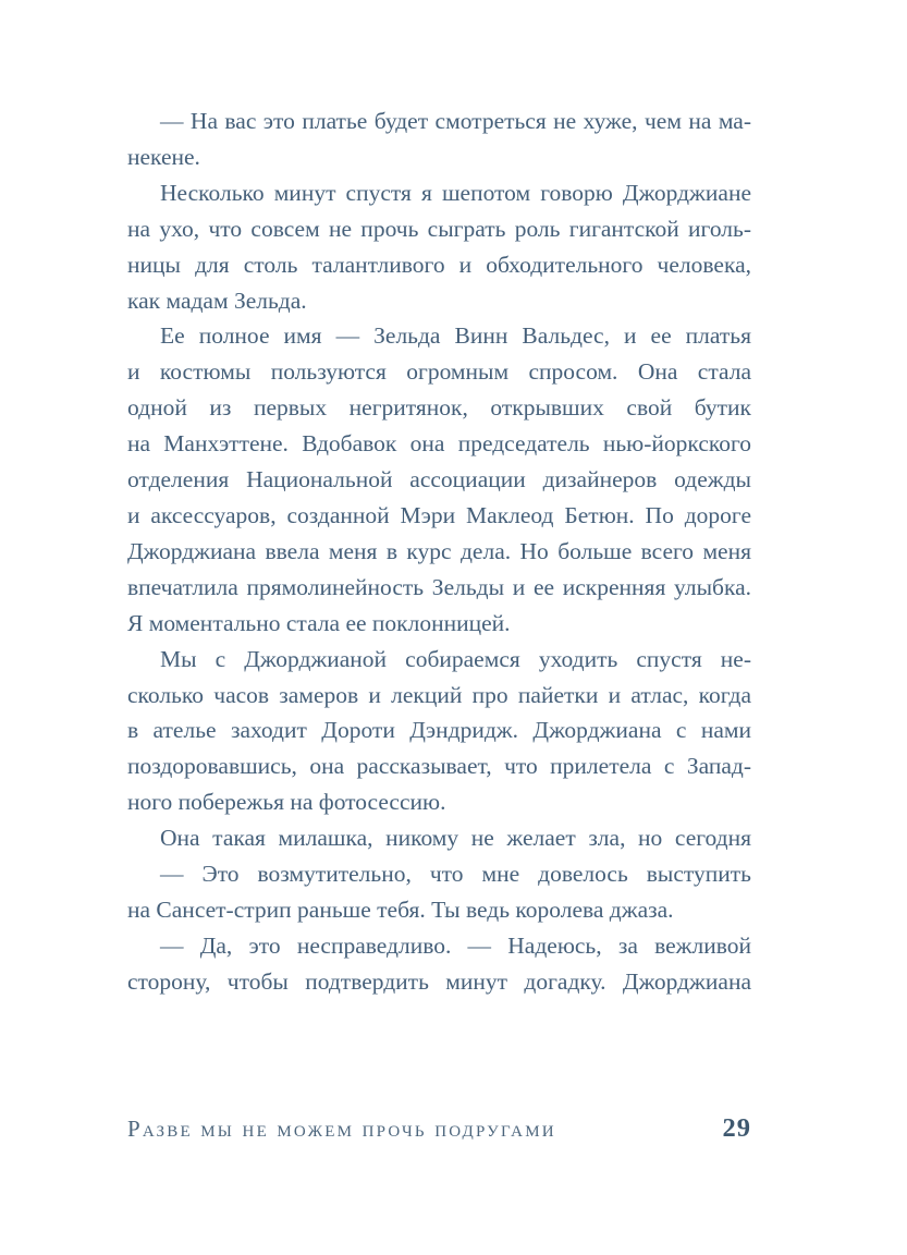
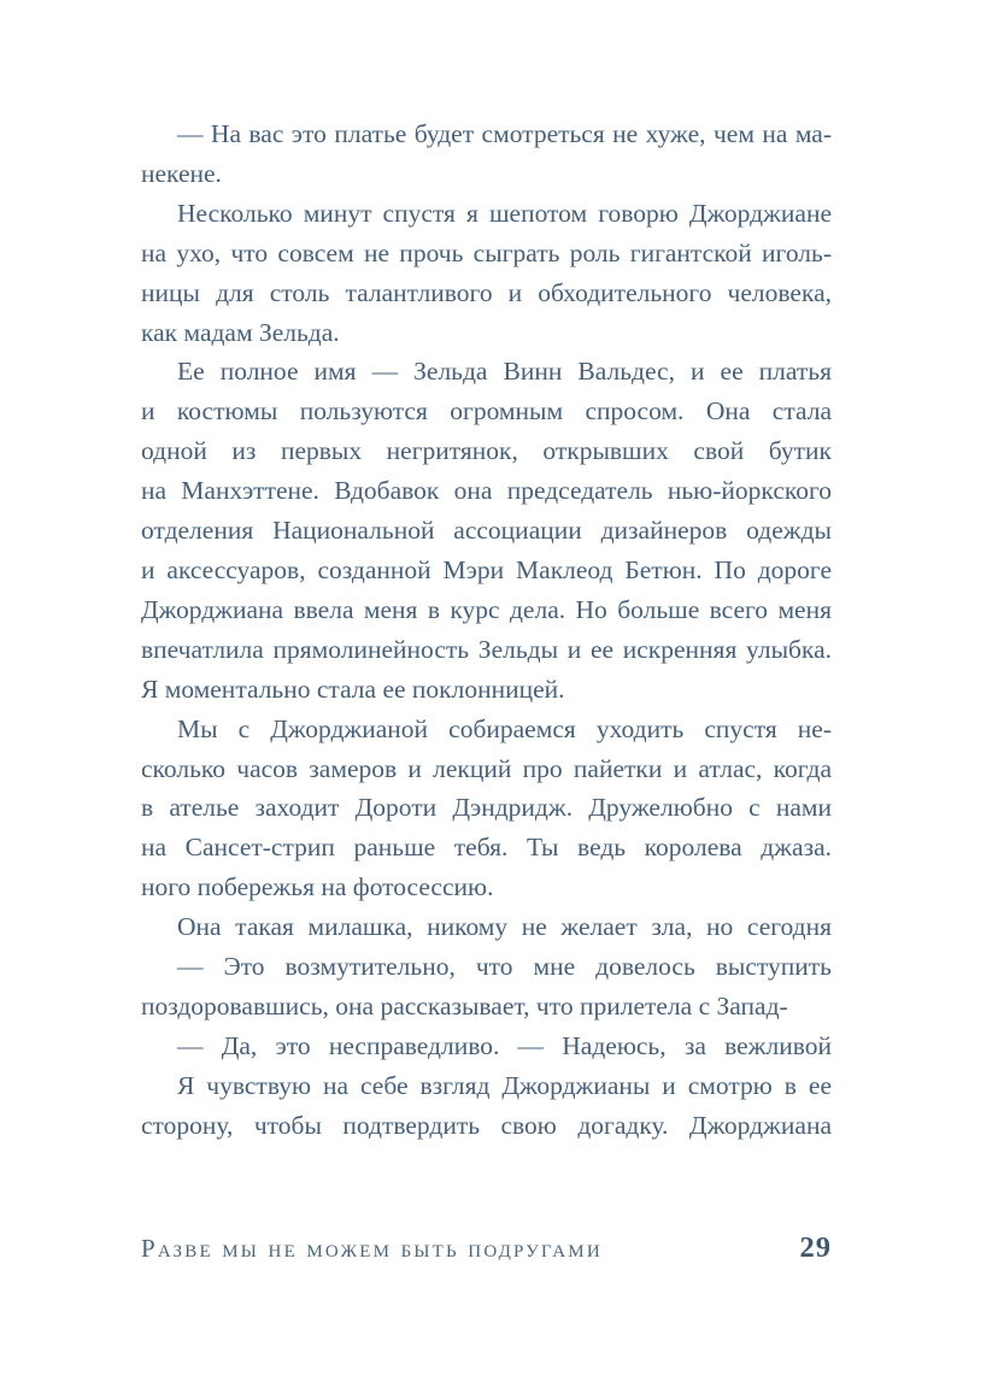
  — На вас это платье будет смотреться не хуже, чем на ма-
  некене.
  Несколько минут спустя я шепотом говорю Джорджиане
  на ухо, что совсем не прочь сыграть роль гигантской иголь-
  ницы для столь талантливого и обходительного человека,
  как мадам Зельда.
  Ее полное имя — Зельда Винн Вальдес, и ее платья
  и костюмы пользуются огромным спросом. Она стала
  одной из первых негритянок, открывших свой бутик
  на Манхэттене. Вдобавок она председатель нью-йоркского
  отделения Национальной ассоциации дизайнеров одежды
  и аксессуаров, созданной Мэри Маклеод Бетюн. По дороге
  Джорджиана ввела меня в курс дела. Но больше всего меня
  впечатлила прямолинейность Зельды и ее искренняя улыбка.
  Я моментально стала ее поклонницей.
  Мы с Джорджианой собираемся уходить спустя не-
  сколько часов замеров и лекций про пайетки и атлас, когда
- в ателье заходит Дороти Дэндридж. Джорджиана с нами
+ в ателье заходит Дороти Дэндридж. Дружелюбно с нами
- поздоровавшись, она рассказывает, что прилетела с Запад-
+ на Сансет-стрип раньше тебя. Ты ведь королева джаза.
  ного побережья на фотосессию.
  Она такая милашка, никому не желает зла, но сегодня
  — Это возмутительно, что мне довелось выступить
- на Сансет-стрип раньше тебя. Ты ведь королева джаза.
+ поздоровавшись, она рассказывает, что прилетела с Запад-
  — Да, это несправедливо. — Надеюсь, за вежливой
+ Я чувствую на себе взгляд Джорджианы и смотрю в ее
- сторону, чтобы подтвердить минут догадку. Джорджиана
+ сторону, чтобы подтвердить свою догадку. Джорджиана
- Разве мы не можем прочь подругами
+ Разве мы не можем быть подругами
  29
